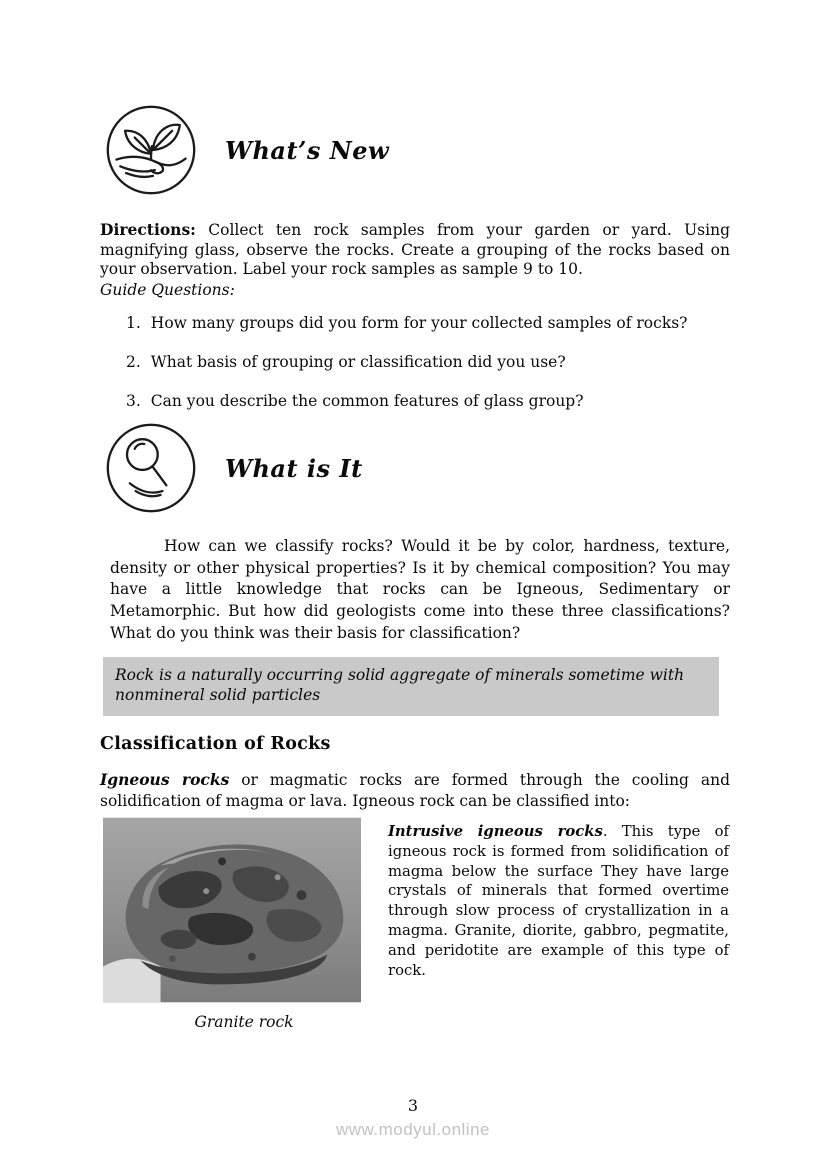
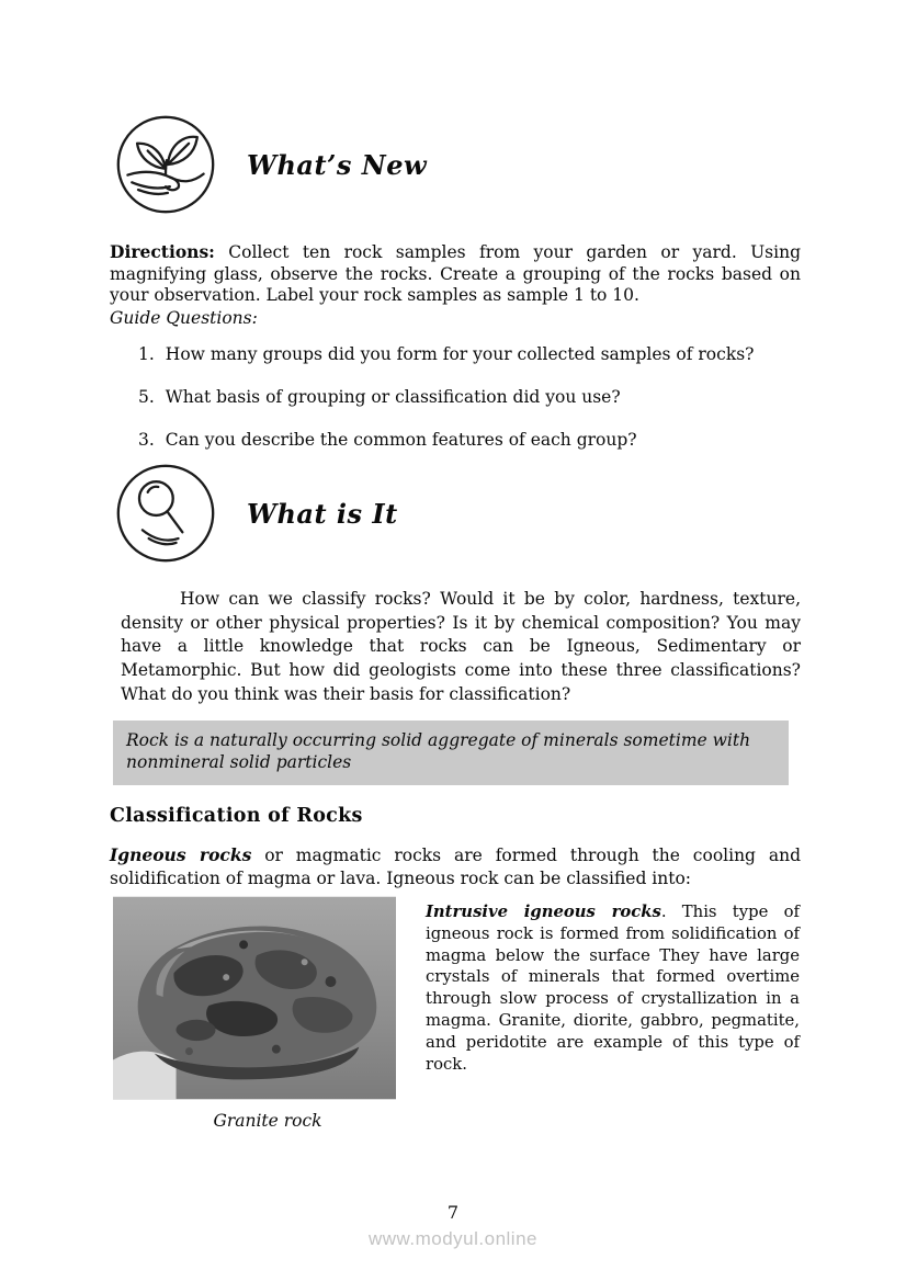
  What’s New
- Directions: Collect ten rock samples from your garden or yard. Using magnifying glass, observe the rocks. Create a grouping of the rocks based on your observation. Label your rock samples as sample 9 to 10.
+ Directions: Collect ten rock samples from your garden or yard. Using magnifying glass, observe the rocks. Create a grouping of the rocks based on your observation. Label your rock samples as sample 1 to 10.
  Guide Questions:
  1.
  How many groups did you form for your collected samples of rocks?
- 2.
+ 5.
  What basis of grouping or classification did you use?
  3.
- Can you describe the common features of glass group?
+ Can you describe the common features of each group?
  What is It
  How can we classify rocks? Would it be by color, hardness, texture, density or other physical properties? Is it by chemical composition? You may have a little knowledge that rocks can be Igneous, Sedimentary or Metamorphic. But how did geologists come into these three classifications? What do you think was their basis for classification?
  Rock is a naturally occurring solid aggregate of minerals sometime with nonmineral solid particles
  Classification of Rocks
  Igneous rocks or magmatic rocks are formed through the cooling and solidification of magma or lava. Igneous rock can be classified into:
  Granite rock
  Intrusive igneous rocks. This type of igneous rock is formed from solidification of magma below the surface They have large crystals of minerals that formed overtime through slow process of crystallization in a magma. Granite, diorite, gabbro, pegmatite, and peridotite are example of this type of rock.
- 3
+ 7
  www.modyul.online
